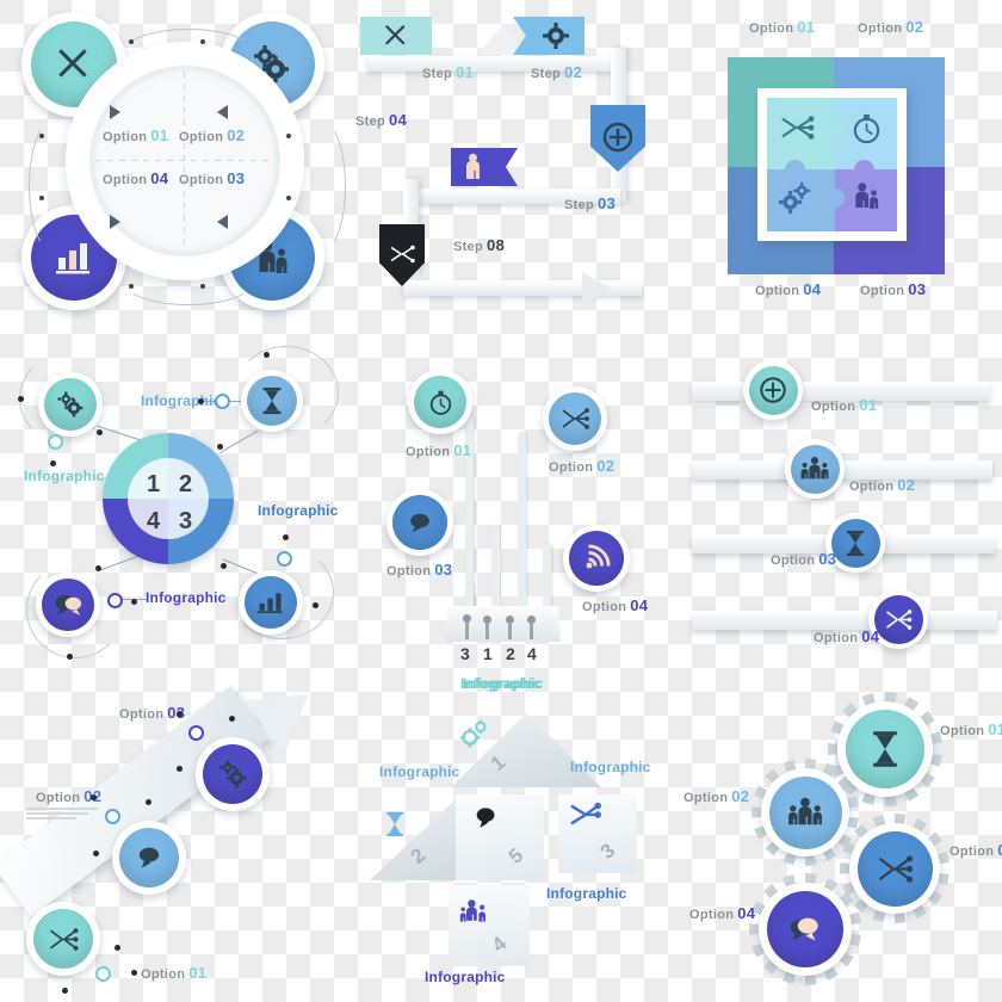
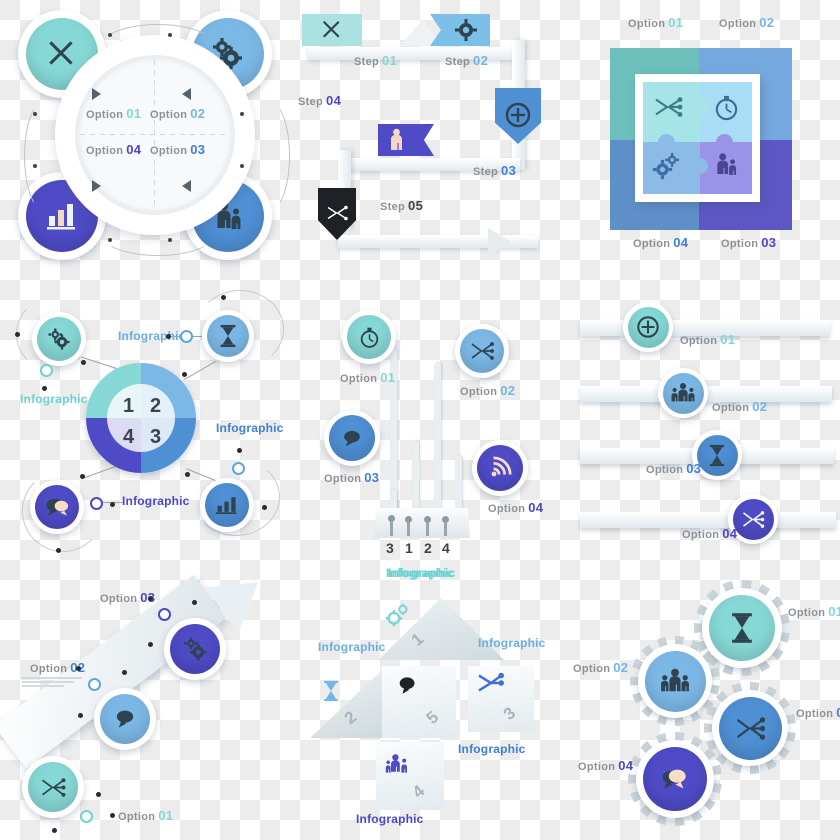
  Option 01
  Option 02
  Option 04
  Option 03
  Step 01
  Step 02
  Step 03
  Step 04
- Step 08
+ Step 05
  Option 01
  Option 02
  Option 04
  Option 03
  1
  2
  4
  3
  Infographi
  Infographic
  Infographic
  Infographic
  Option 01
  Option 02
  Option 03
  Option 04
  3
  1
  2
  4
  Infographic
  Option 01
  Option 02
  Option 03
  Option 04
  Option 0
  Option 02
  Option 01
  Infographic
  Infographic
  Infographic
  Infographic
  Option 0
  Option 02
  Option
  Option 04
